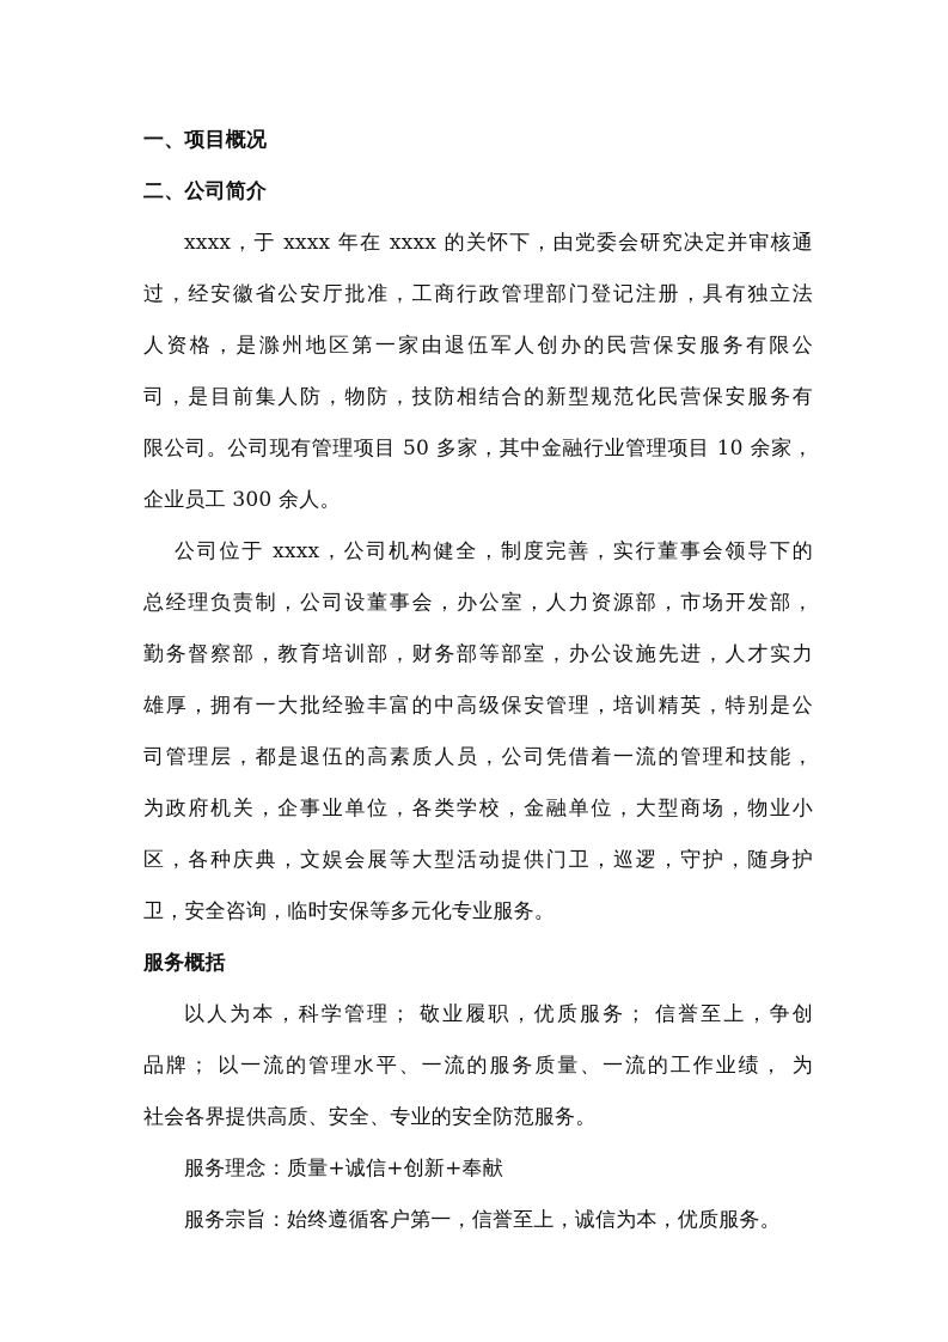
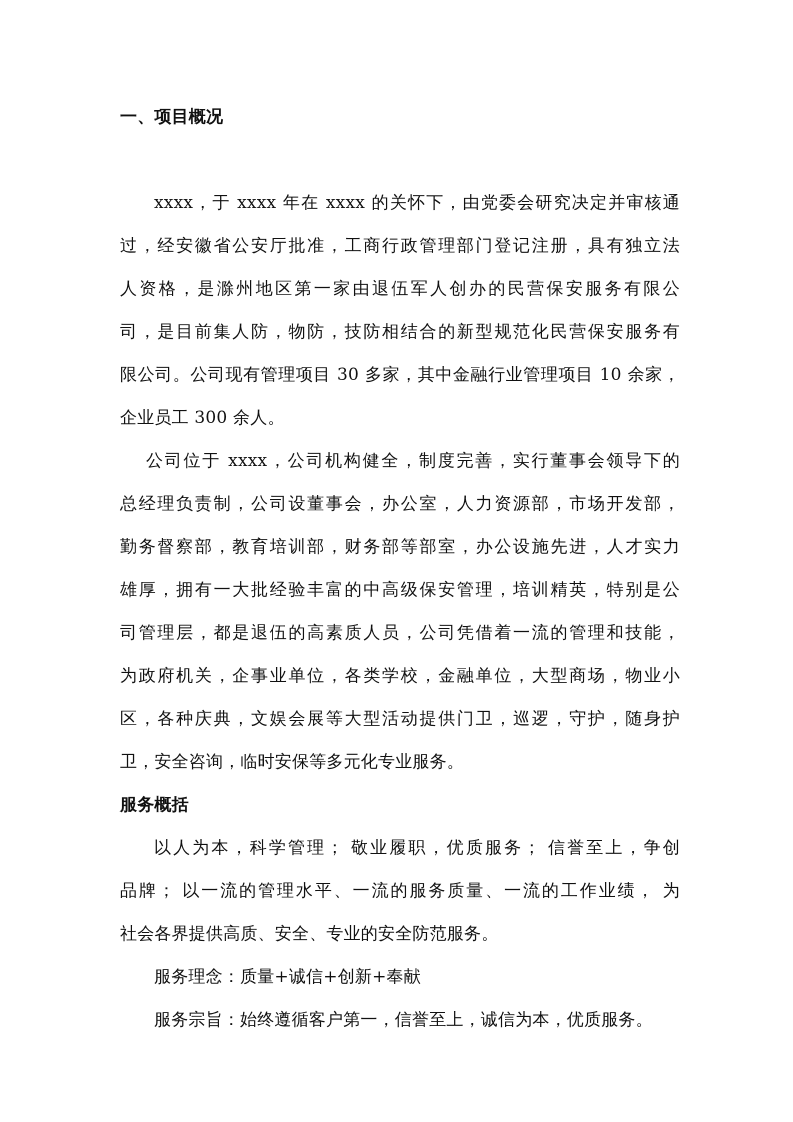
  一、项目概况
- 二、公司简介
  xxxx，于 xxxx 年在 xxxx 的关怀下，由党委会研究决定并审核通
  过，经安徽省公安厅批准，工商行政管理部门登记注册，具有独立法
  人资格，是滁州地区第一家由退伍军人创办的民营保安服务有限公
  司，是目前集人防，物防，技防相结合的新型规范化民营保安服务有
- 限公司。公司现有管理项目 50 多家，其中金融行业管理项目 10 余家，
+ 限公司。公司现有管理项目 30 多家，其中金融行业管理项目 10 余家，
  企业员工 300 余人。
  公司位于 xxxx，公司机构健全，制度完善，实行董事会领导下的
  总经理负责制，公司设董事会，办公室，人力资源部，市场开发部，
  勤务督察部，教育培训部，财务部等部室，办公设施先进，人才实力
  雄厚，拥有一大批经验丰富的中高级保安管理，培训精英，特别是公
  司管理层，都是退伍的高素质人员，公司凭借着一流的管理和技能，
  为政府机关，企事业单位，各类学校，金融单位，大型商场，物业小
  区，各种庆典，文娱会展等大型活动提供门卫，巡逻，守护，随身护
  卫，安全咨询，临时安保等多元化专业服务。
  服务概括
  以人为本，科学管理； 敬业履职，优质服务； 信誉至上，争创
  品牌； 以一流的管理水平、一流的服务质量、一流的工作业绩， 为
  社会各界提供高质、安全、专业的安全防范服务。
  服务理念：质量+诚信+创新+奉献
  服务宗旨：始终遵循客户第一，信誉至上，诚信为本，优质服务。
